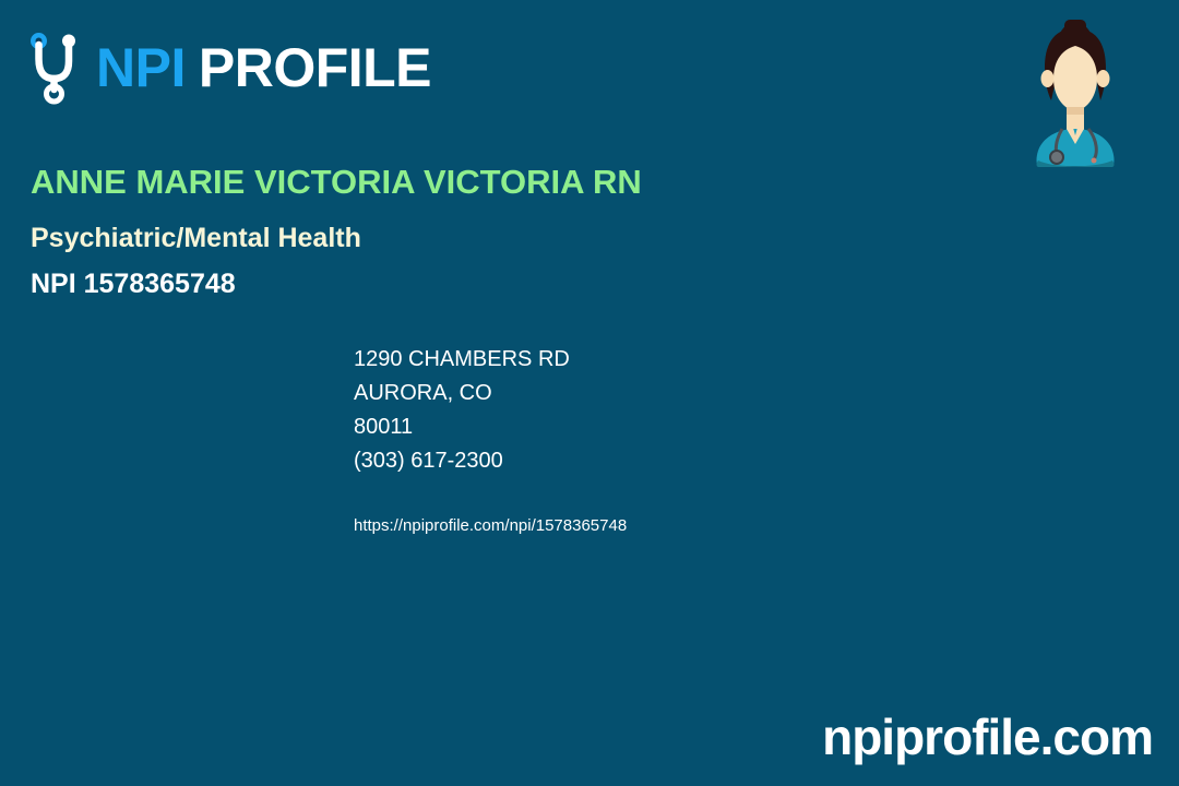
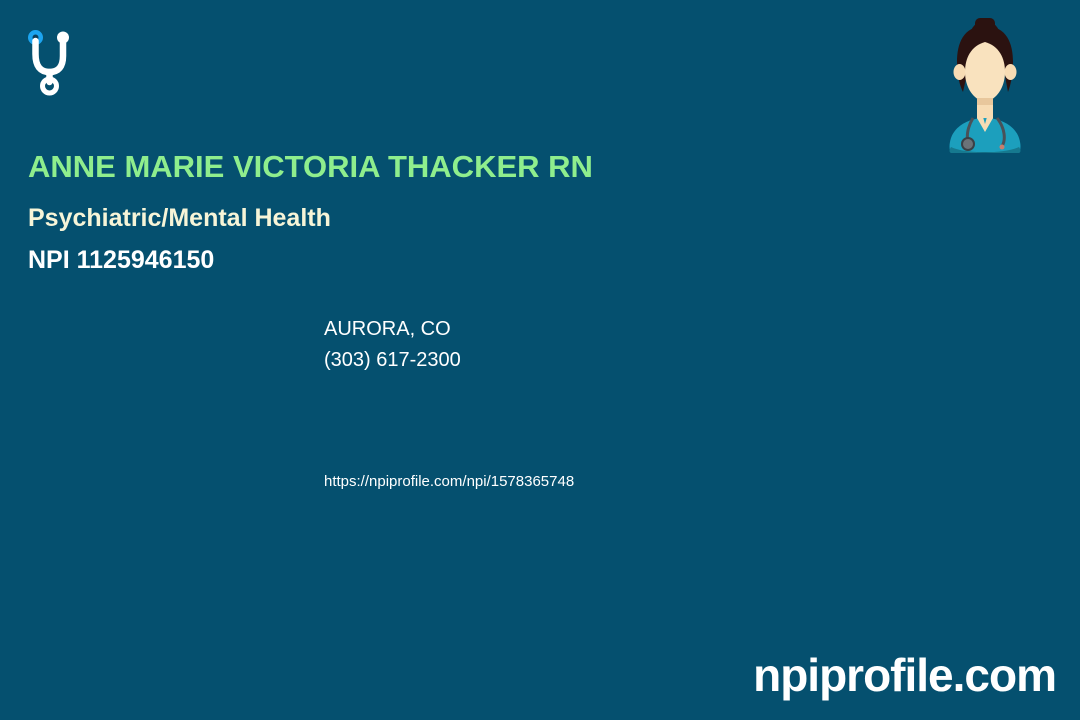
- NPI PROFILE
- ANNE MARIE VICTORIA VICTORIA RN
+ ANNE MARIE VICTORIA THACKER RN
  Psychiatric/Mental Health
- NPI 1578365748
+ NPI 1125946150
- 1290 CHAMBERS RD
  AURORA, CO
- 80011
  (303) 617-2300
  https://npiprofile.com/npi/1578365748
  npiprofile.com
